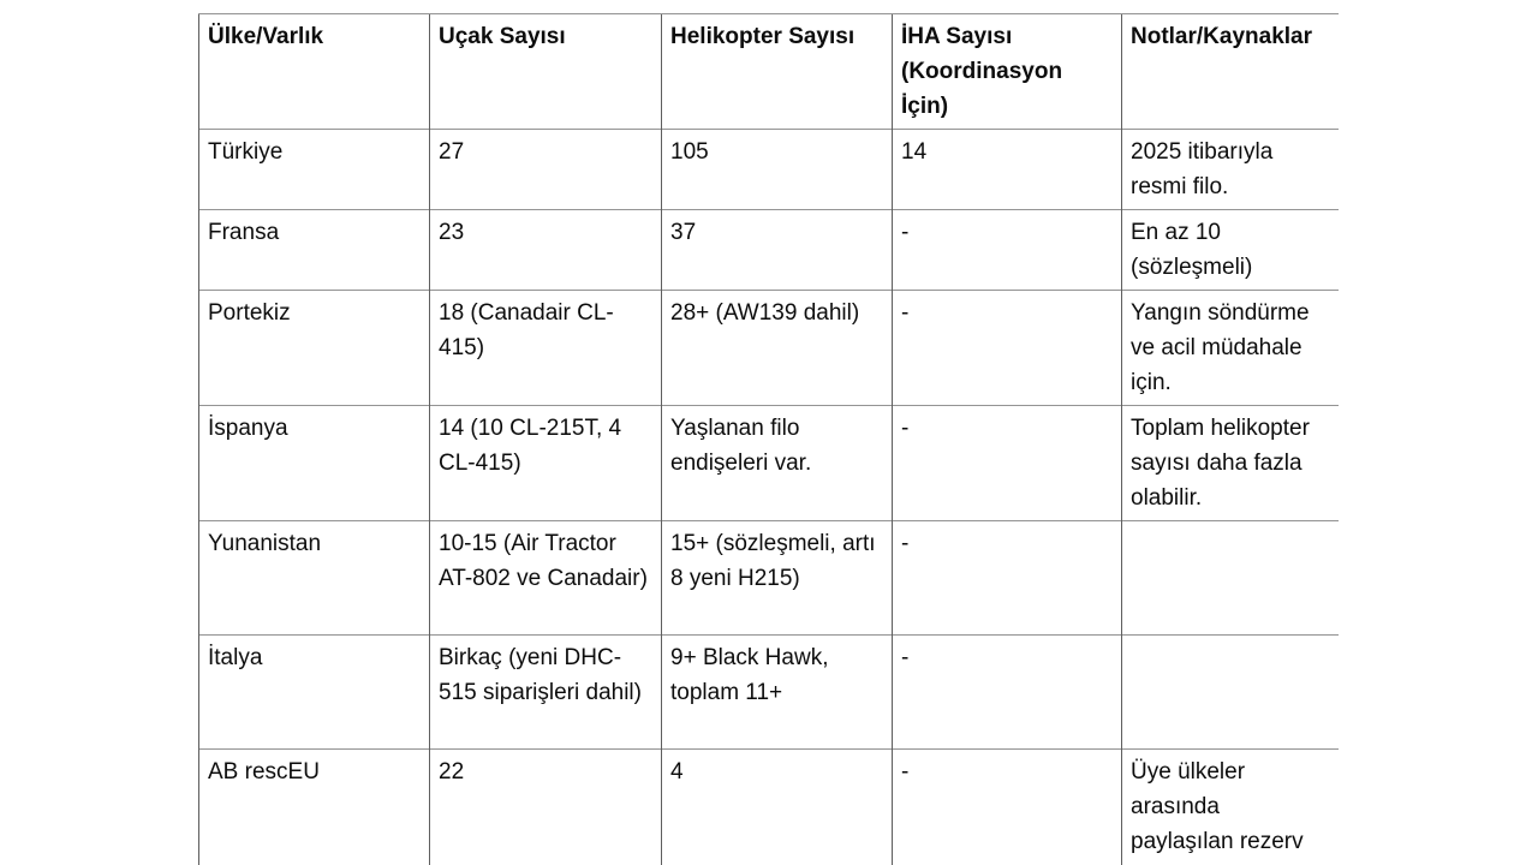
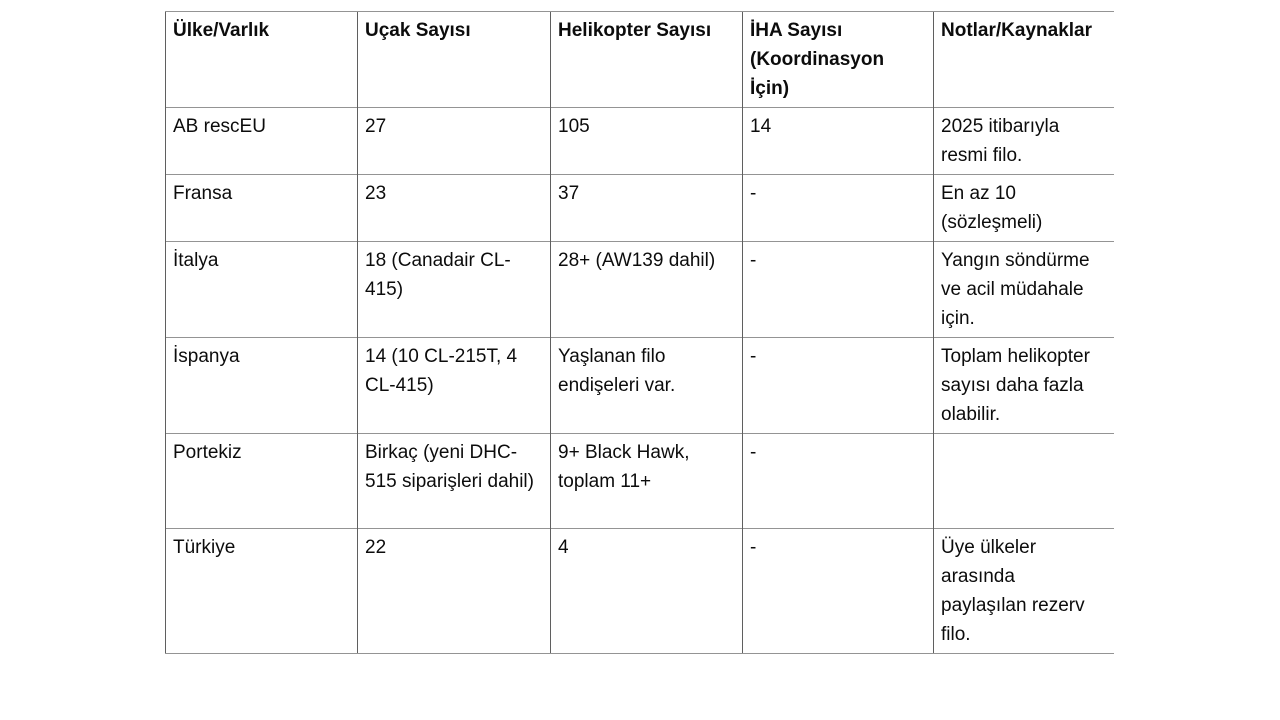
  Ülke/Varlık	Uçak Sayısı	Helikopter Sayısı	İHA Sayısı (Koordinasyon İçin)	Notlar/Kaynaklar
- Türkiye	27	105	14	2025 itibarıyla resmi filo.
+ AB rescEU	27	105	14	2025 itibarıyla resmi filo.
  Fransa	23	37	-	En az 10 (sözleşmeli)
- Portekiz	18 (Canadair CL-415)	28+ (AW139 dahil)	-	Yangın söndürme ve acil müdahale için.
+ İtalya	18 (Canadair CL-415)	28+ (AW139 dahil)	-	Yangın söndürme ve acil müdahale için.
  İspanya	14 (10 CL-215T, 4 CL-415)	Yaşlanan filo endişeleri var.	-	Toplam helikopter sayısı daha fazla olabilir.
- Yunanistan	10-15 (Air Tractor AT-802 ve Canadair)	15+ (sözleşmeli, artı 8 yeni H215)	-
- İtalya	Birkaç (yeni DHC-515 siparişleri dahil)	9+ Black Hawk, toplam 11+	-
+ Portekiz	Birkaç (yeni DHC-515 siparişleri dahil)	9+ Black Hawk, toplam 11+	-
- AB rescEU	22	4	-	Üye ülkeler arasında paylaşılan rezerv
+ Türkiye	22	4	-	Üye ülkeler arasında paylaşılan rezerv filo.
